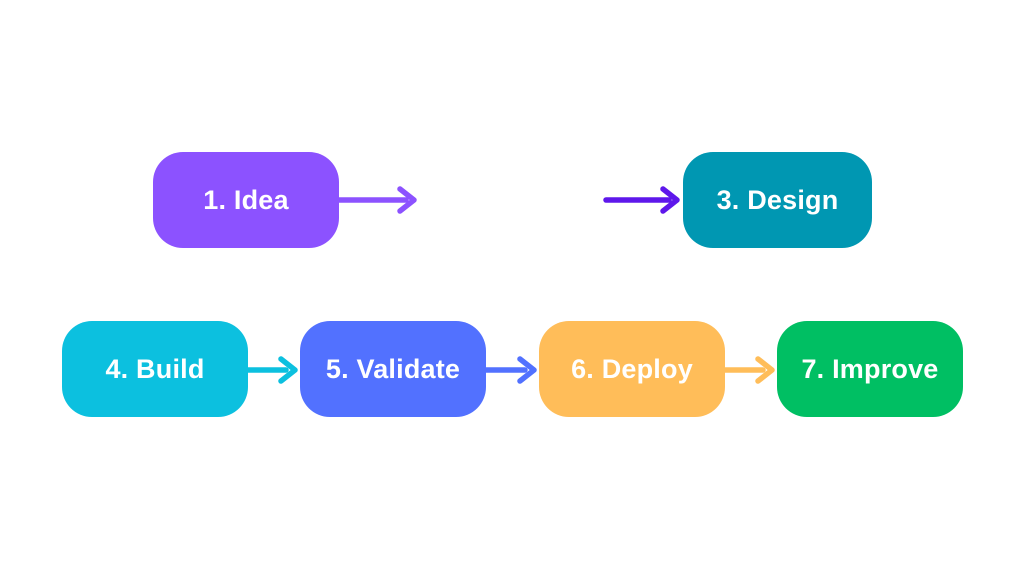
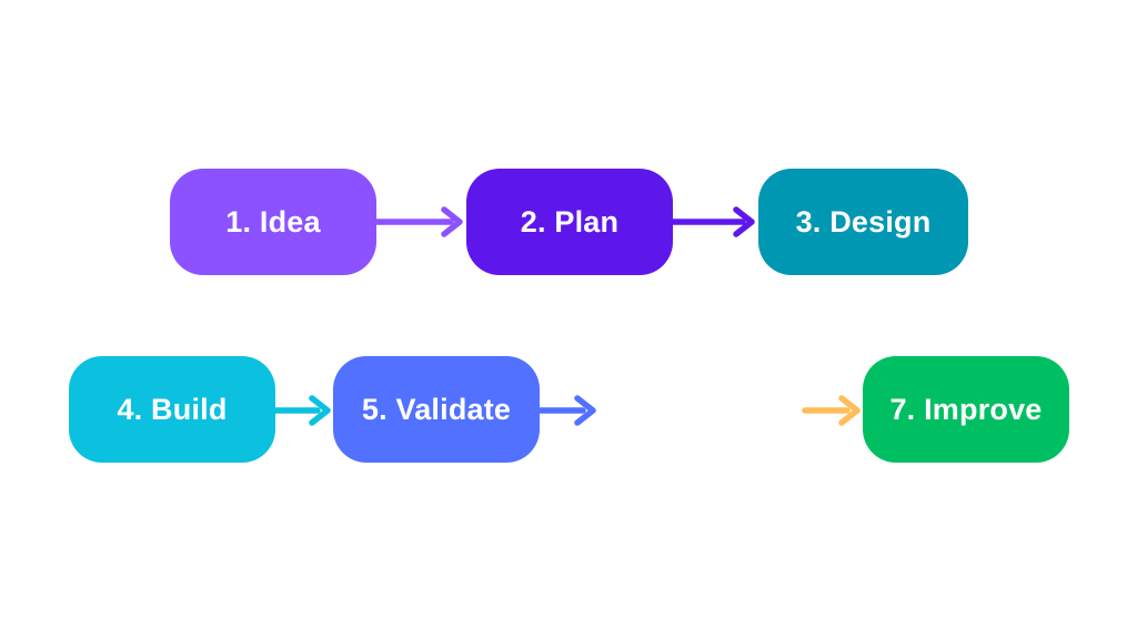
  1. Idea
+ 2. Plan
  3. Design
  4. Build
  5. Validate
- 6. Deploy
  7. Improve
